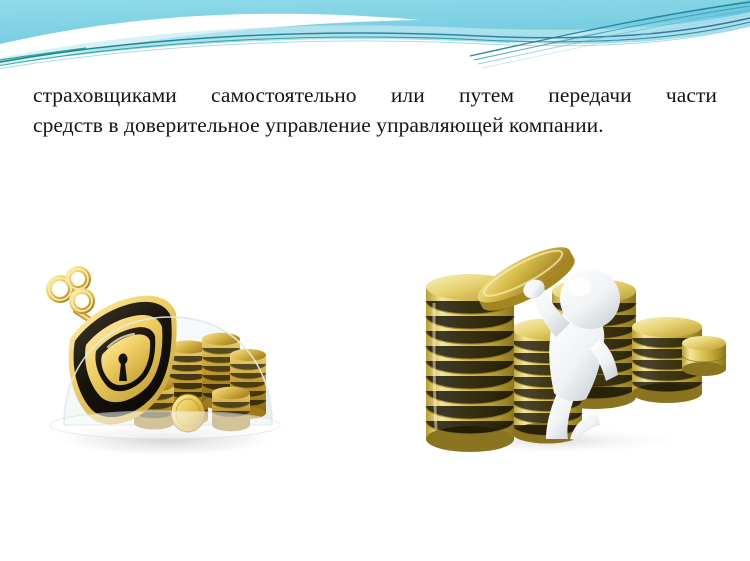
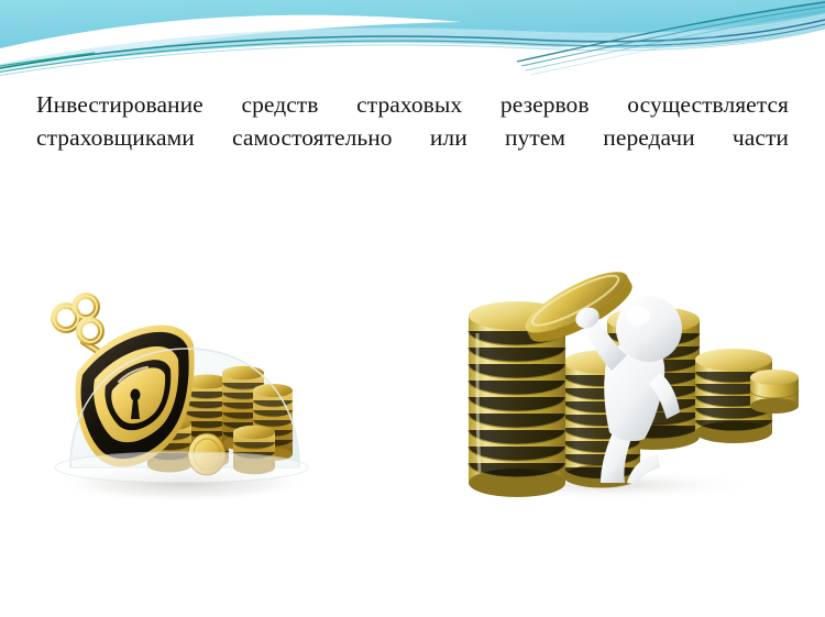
+ Инвестирование средств страховых резервов осуществляется
  страховщиками самостоятельно или путем передачи части
- средств в доверительное управление управляющей компании.
